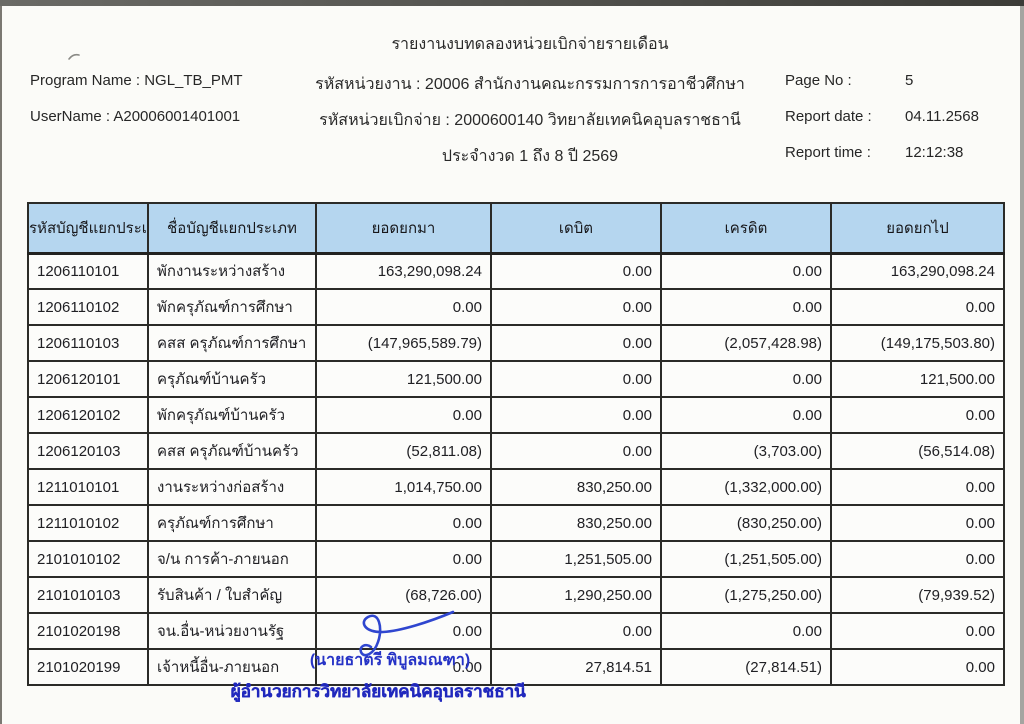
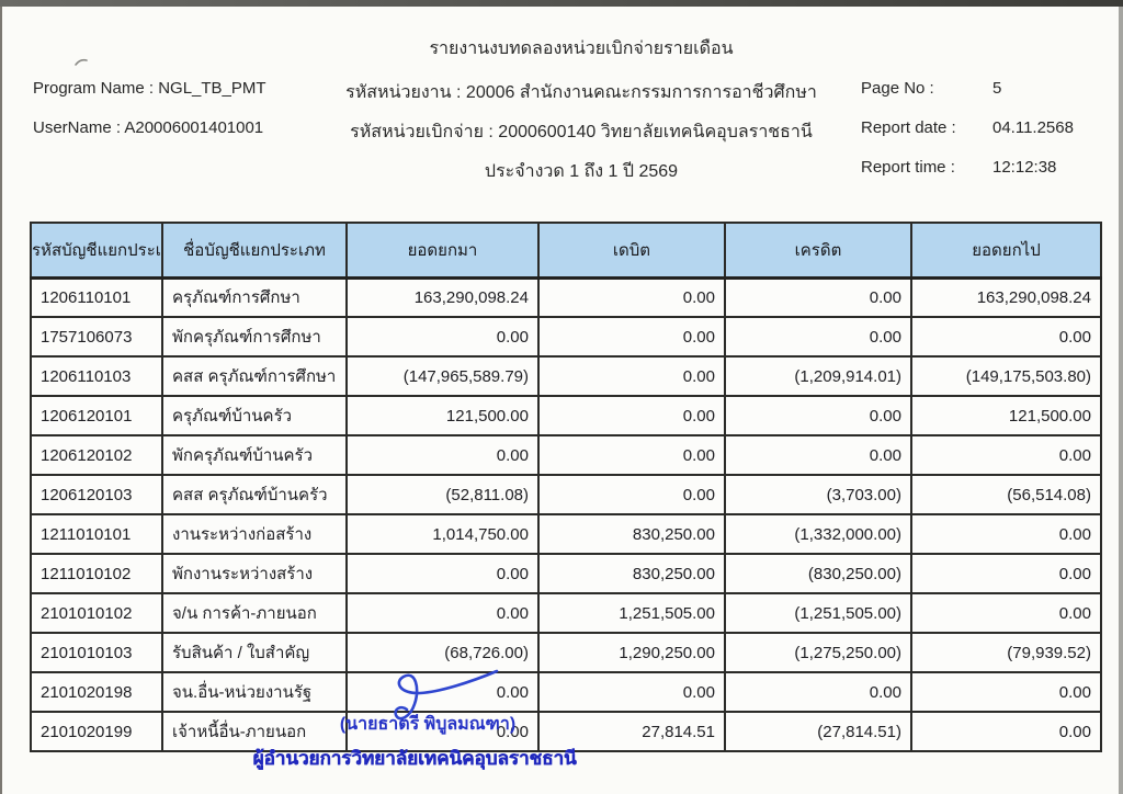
  รายงานงบทดลองหน่วยเบิกจ่ายรายเดือน
  Program Name : NGL_TB_PMT
  UserName : A20006001401001
  รหัสหน่วยงาน : 20006 สำนักงานคณะกรรมการการอาชีวศึกษา
  รหัสหน่วยเบิกจ่าย : 2000600140 วิทยาลัยเทคนิคอุบลราชธานี
- ประจำงวด 1 ถึง 8 ปี 2569
+ ประจำงวด 1 ถึง 1 ปี 2569
  Page No :
  5
  Report date :
  04.11.2568
  Report time :
  12:12:38
  รหัสบัญชีแยกประเ	ชื่อบัญชีแยกประเภท	ยอดยกมา	เดบิต	เครดิต	ยอดยกไป
- 1206110101	พักงานระหว่างสร้าง	163,290,098.24	0.00	0.00	163,290,098.24
+ 1206110101	ครุภัณฑ์การศึกษา	163,290,098.24	0.00	0.00	163,290,098.24
- 1206110102	พักครุภัณฑ์การศึกษา	0.00	0.00	0.00	0.00
+ 1757106073	พักครุภัณฑ์การศึกษา	0.00	0.00	0.00	0.00
- 1206110103	คสส ครุภัณฑ์การศึกษา	(147,965,589.79)	0.00	(2,057,428.98)	(149,175,503.80)
+ 1206110103	คสส ครุภัณฑ์การศึกษา	(147,965,589.79)	0.00	(1,209,914.01)	(149,175,503.80)
  1206120101	ครุภัณฑ์บ้านครัว	121,500.00	0.00	0.00	121,500.00
  1206120102	พักครุภัณฑ์บ้านครัว	0.00	0.00	0.00	0.00
  1206120103	คสส ครุภัณฑ์บ้านครัว	(52,811.08)	0.00	(3,703.00)	(56,514.08)
  1211010101	งานระหว่างก่อสร้าง	1,014,750.00	830,250.00	(1,332,000.00)	0.00
- 1211010102	ครุภัณฑ์การศึกษา	0.00	830,250.00	(830,250.00)	0.00
+ 1211010102	พักงานระหว่างสร้าง	0.00	830,250.00	(830,250.00)	0.00
  2101010102	จ/น การค้า-ภายนอก	0.00	1,251,505.00	(1,251,505.00)	0.00
  2101010103	รับสินค้า / ใบสำคัญ	(68,726.00)	1,290,250.00	(1,275,250.00)	(79,939.52)
  2101020198	จน.อื่น-หน่วยงานรัฐ	0.00	0.00	0.00	0.00
  2101020199	เจ้าหนี้อื่น-ภายนอก	0.00	27,814.51	(27,814.51)	0.00
  (นายธาตรี พิบูลมณฑา)
  ผู้อำนวยการวิทยาลัยเทคนิคอุบลราชธานี
